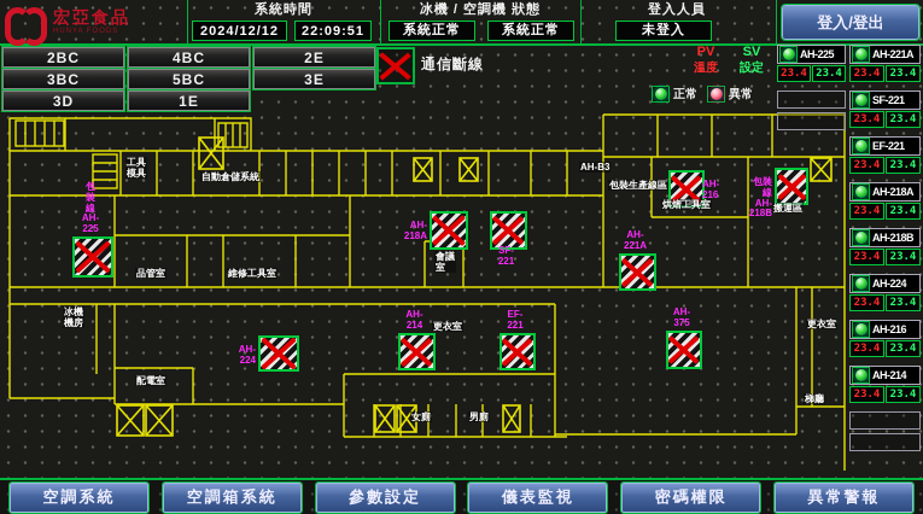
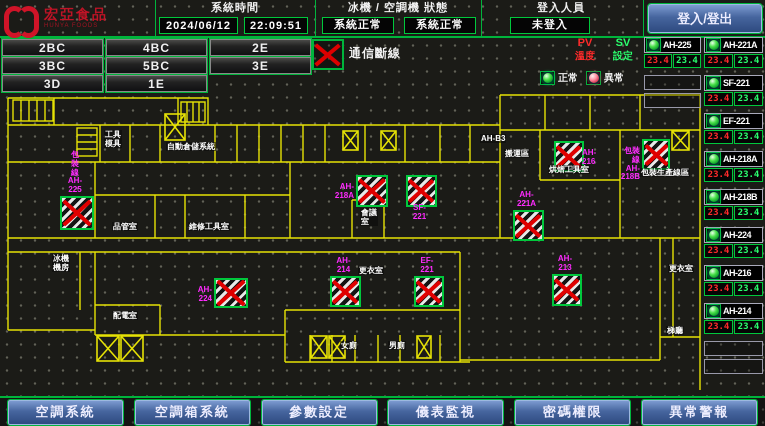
  宏亞食品
  系統時間
- 2024/12/12
+ 2024/06/12
  22:09:51
  冰機 / 空調機 狀態
  系統正常
  系統正常
  登入人員
  未登入
  登入/登出
  包裝線
  AH-225
  AH-224
  AH-218A
  SF-221
  AH-221A
  AH-216
  包裝線
  AH-218B
  AH-214
  EF-221
- AH-375
+ AH-213
  工具
  模具
  自動倉儲系統
  AH-B3
- 包裝生產線區
+ 搬運區
  烘焙工具室
- 搬運區
+ 包裝生產線區
  品管室
  維修工具室
  會議
  室
  冰機
  機房
  更衣室
  更衣室
  配電室
  女廁
  男廁
  梯廳
  2BC
  4BC
  2E
  3BC
  5BC
  3E
  3D
  1E
  通信斷線
  正常
  異常
  PV
  SV
  溫度
  設定
  AH-225
  23.4
  23.4
  AH-221A
  23.4
  23.4
  SF-221
  23.4
  23.4
  EF-221
  23.4
  23.4
  AH-218A
  23.4
  23.4
  AH-218B
  23.4
  23.4
  AH-224
  23.4
  23.4
  AH-216
  23.4
  23.4
  AH-214
  23.4
  23.4
  空調系統
  空調箱系統
  參數設定
  儀表監視
  密碼權限
  異常警報
